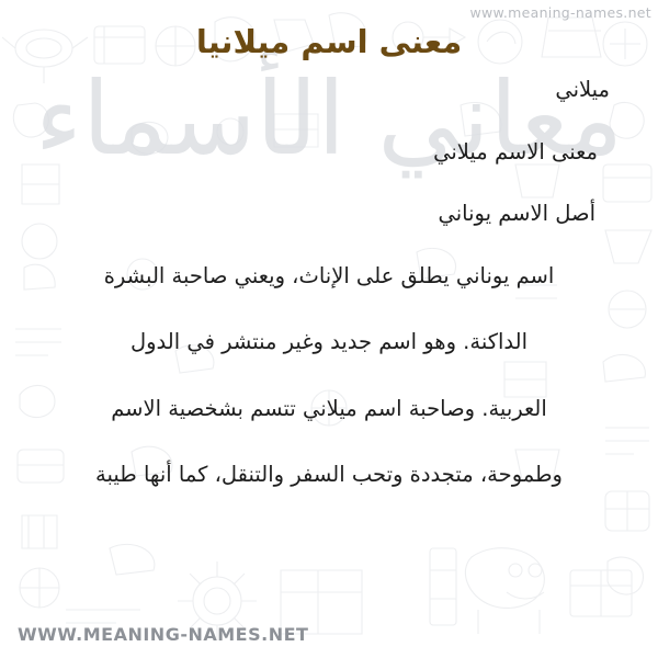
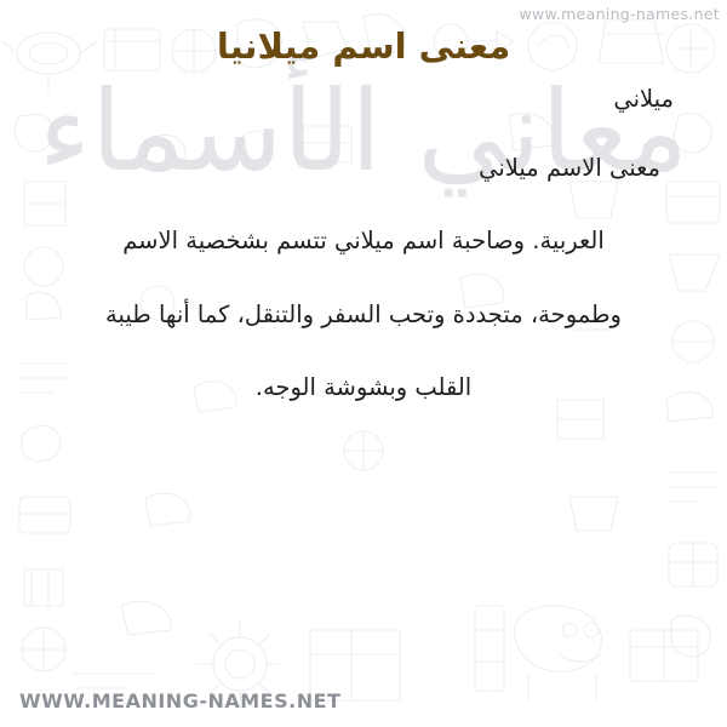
  معاني الأسماء
  www.meaning-names.net
  معنى اسم ميلانيا
  ميلاني
  معنى الاسم ميلاني
- أصل الاسم يوناني
- اسم يوناني يطلق على الإناث، ويعني صاحبة البشرة
- الداكنة. وهو اسم جديد وغير منتشر في الدول
  العربية. وصاحبة اسم ميلاني تتسم بشخصية الاسم
  وطموحة، متجددة وتحب السفر والتنقل، كما أنها طيبة
+ القلب وبشوشة الوجه.
  WWW.MEANING-NAMES.NET
